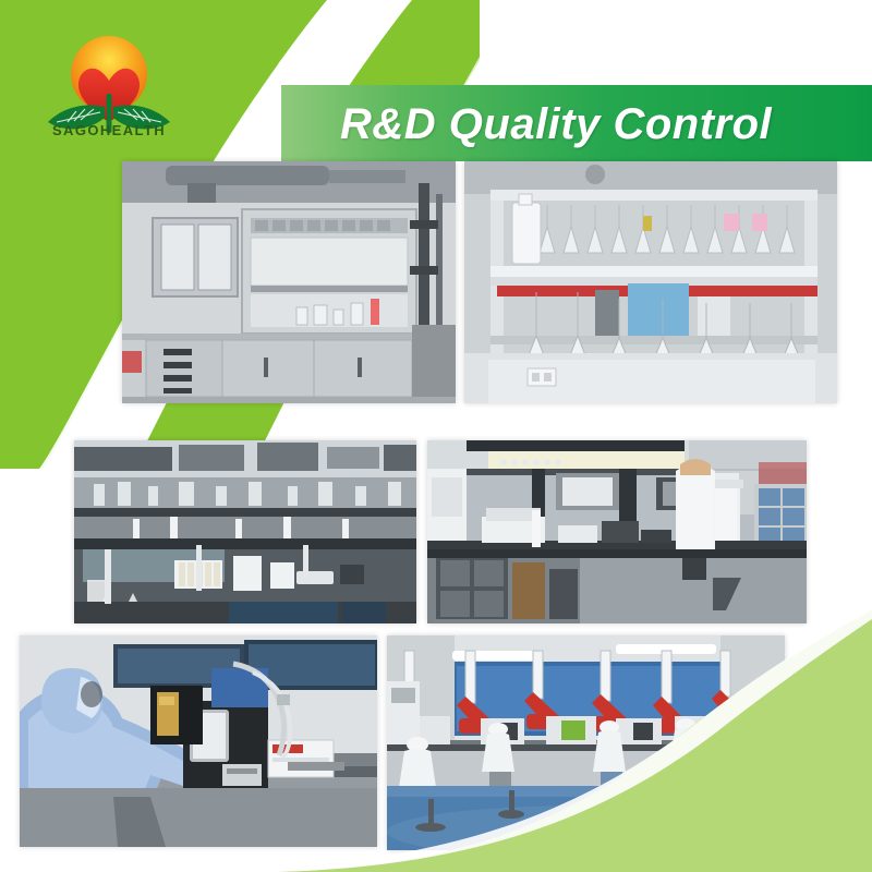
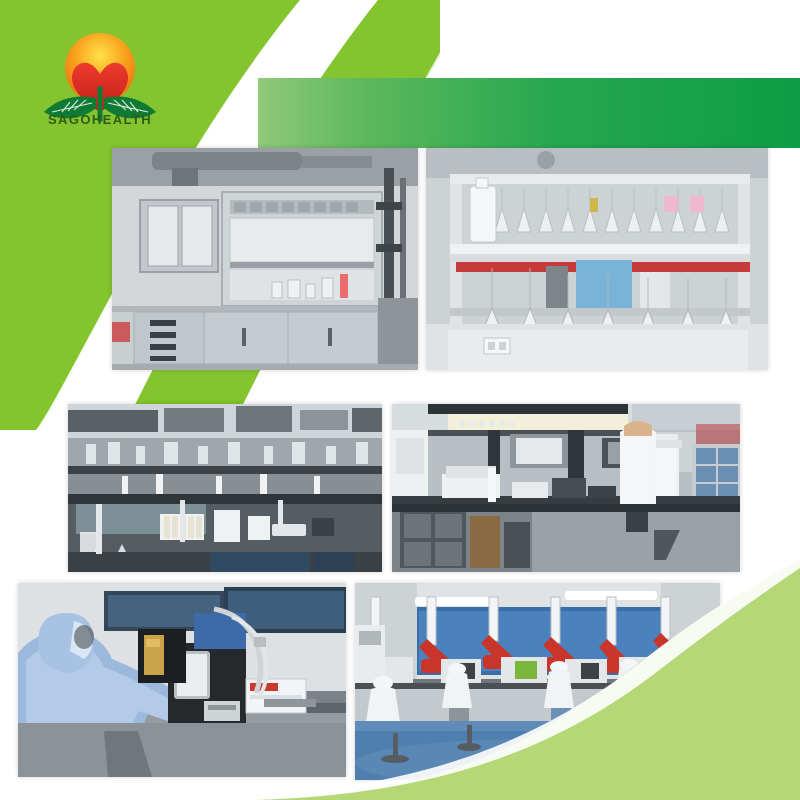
  SAGOHEALTH
- R&D Quality Control
